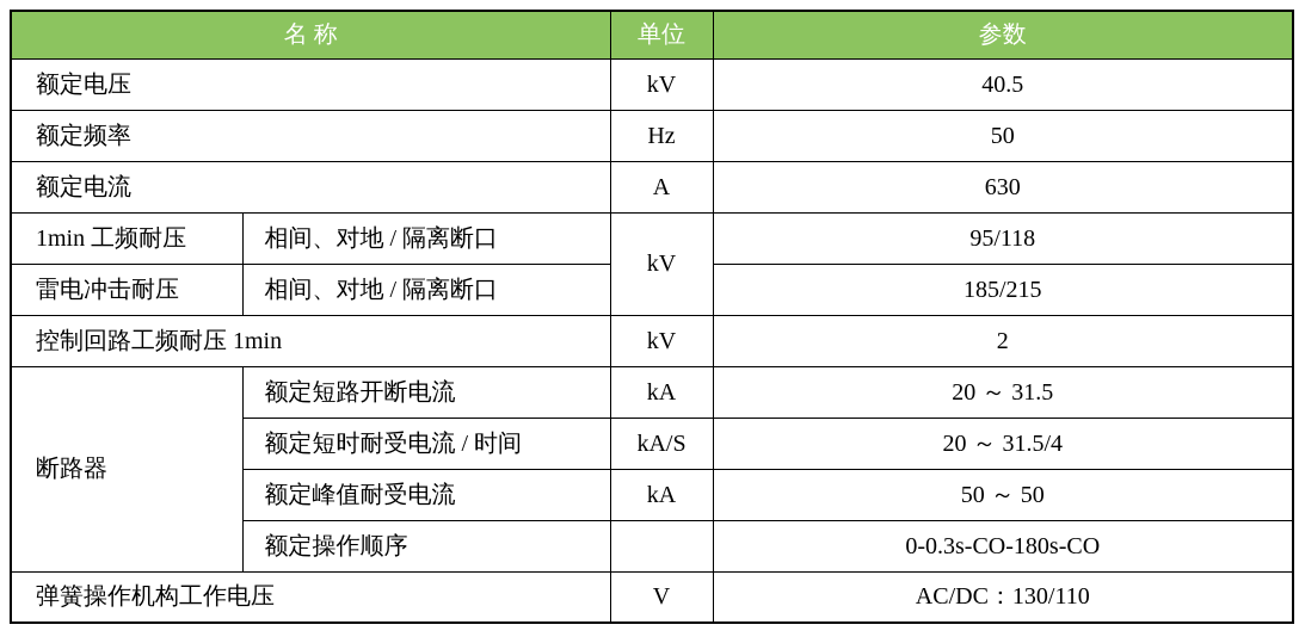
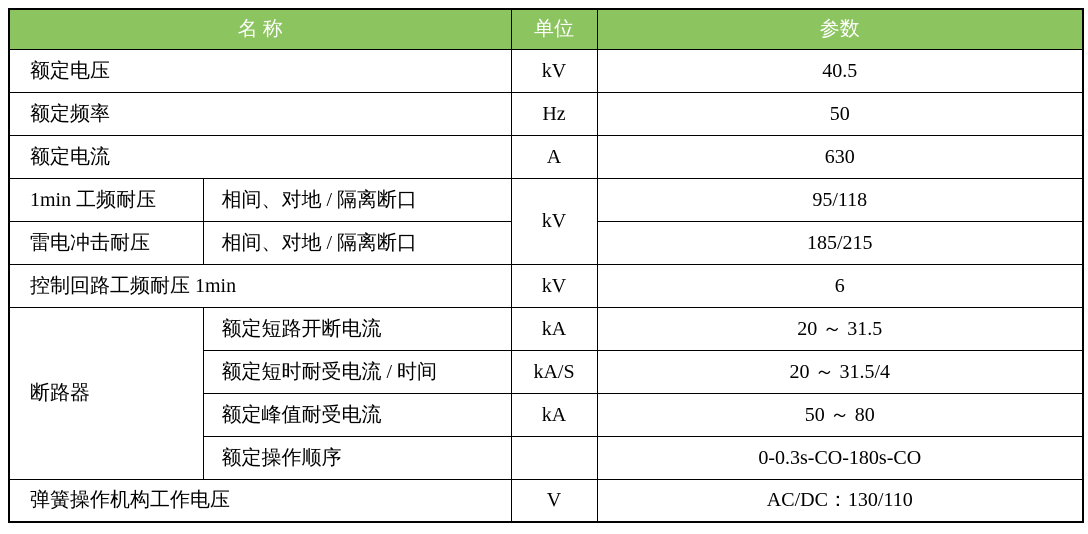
  名 称	单位	参数
  额定电压	kV	40.5
  额定频率	Hz	50
  额定电流	A	630
  1min 工频耐压	相间、对地 / 隔离断口	kV	95/118
  雷电冲击耐压	相间、对地 / 隔离断口	185/215
- 控制回路工频耐压 1min	kV	2
+ 控制回路工频耐压 1min	kV	6
  断路器	额定短路开断电流	kA	20 ～ 31.5
  额定短时耐受电流 / 时间	kA/S	20 ～ 31.5/4
- 额定峰值耐受电流	kA	50 ～ 50
+ 额定峰值耐受电流	kA	50 ～ 80
  额定操作顺序		0-0.3s-CO-180s-CO
  弹簧操作机构工作电压	V	AC/DC：130/110
